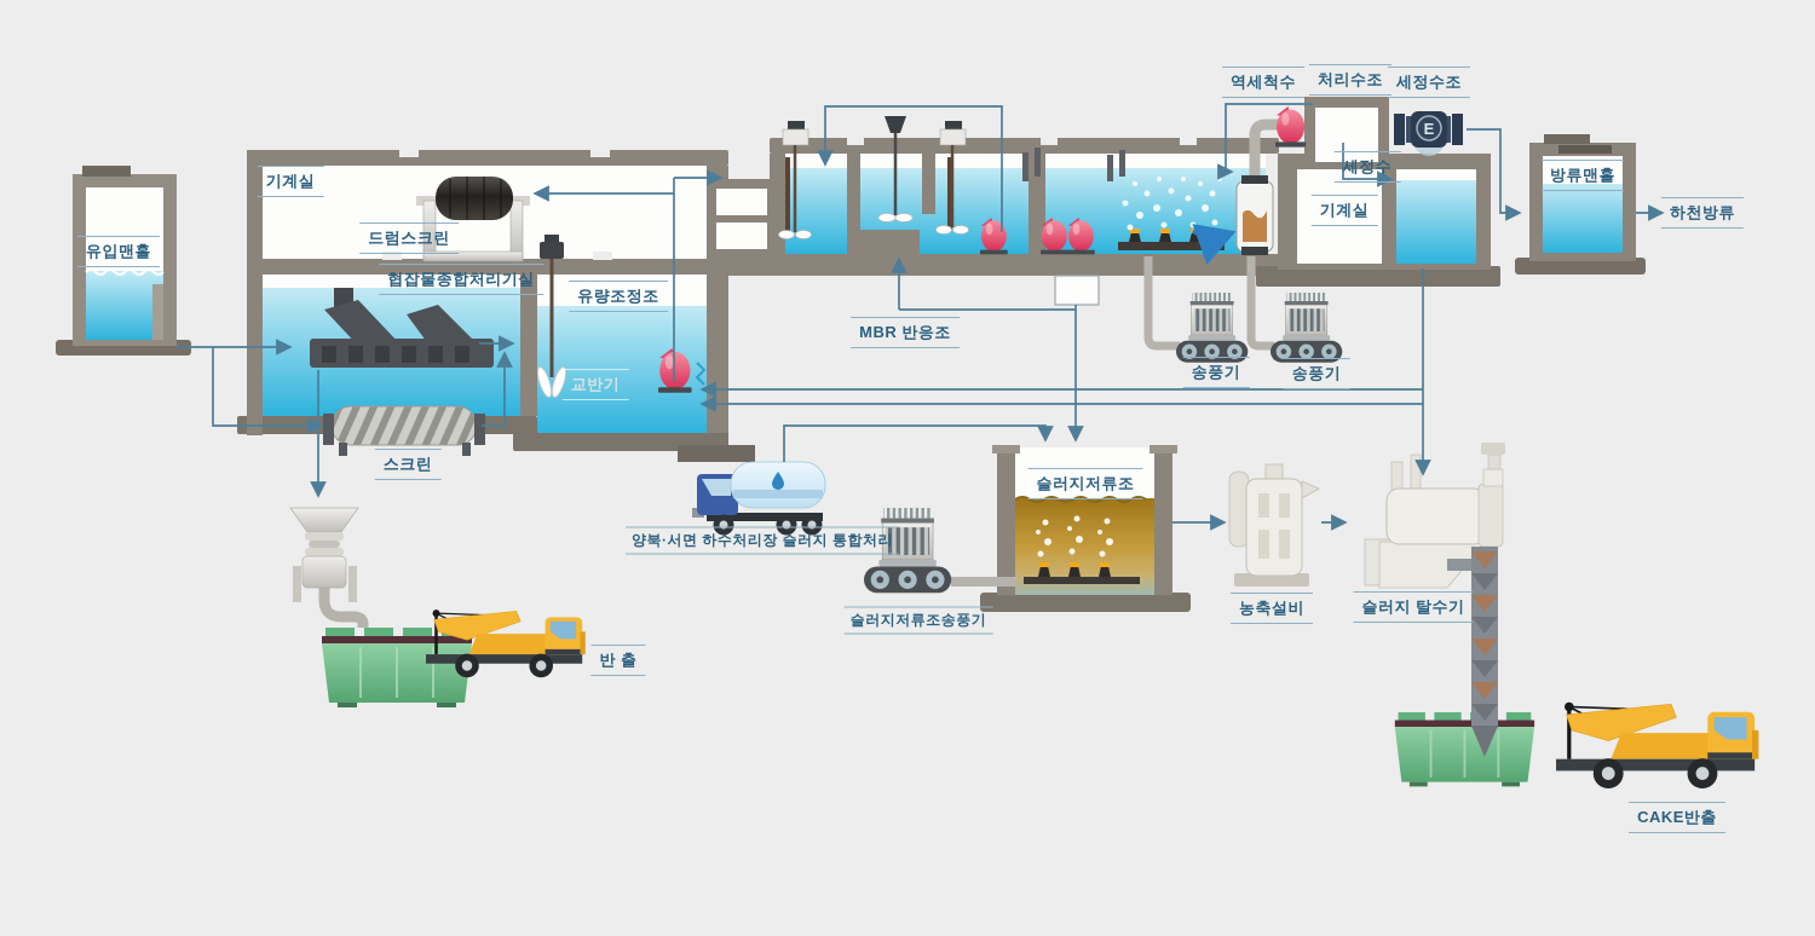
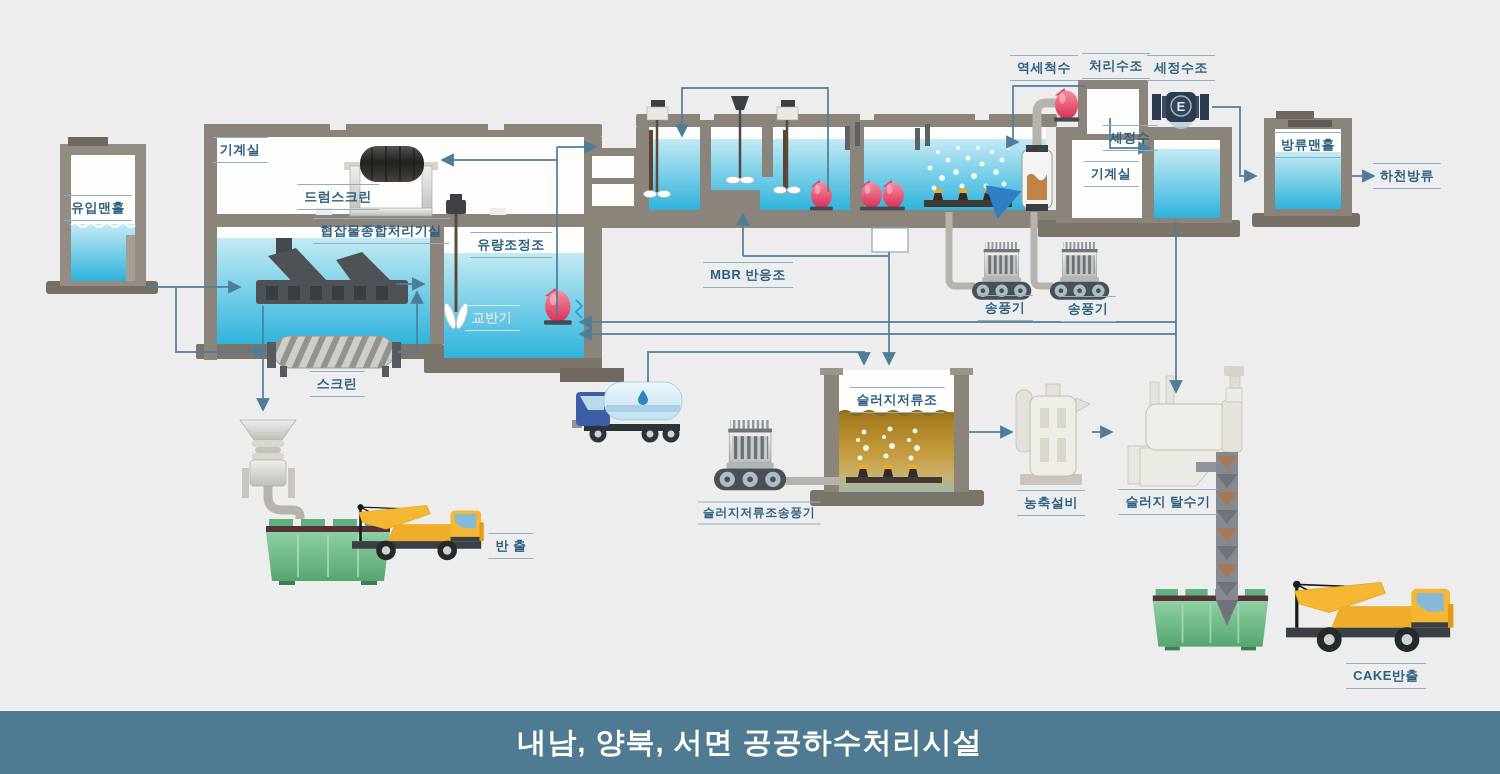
  E
  유입맨홀
  기계실
  드럼스크린
  협잡물종합처리기실
  유량조정조
  교반기
  스크린
  MBR 반응조
  역세척수
  처리수조
  세정수조
  세정수
  기계실
  방류맨홀
  하천방류
  송풍기
  송풍기
  슬러지저류조
- 양북·서면 하수처리장 슬러지 통합처리
  슬러지저류조송풍기
  농축설비
  슬러지 탈수기
  반 출
  CAKE반출
+ 내남, 양북, 서면 공공하수처리시설
